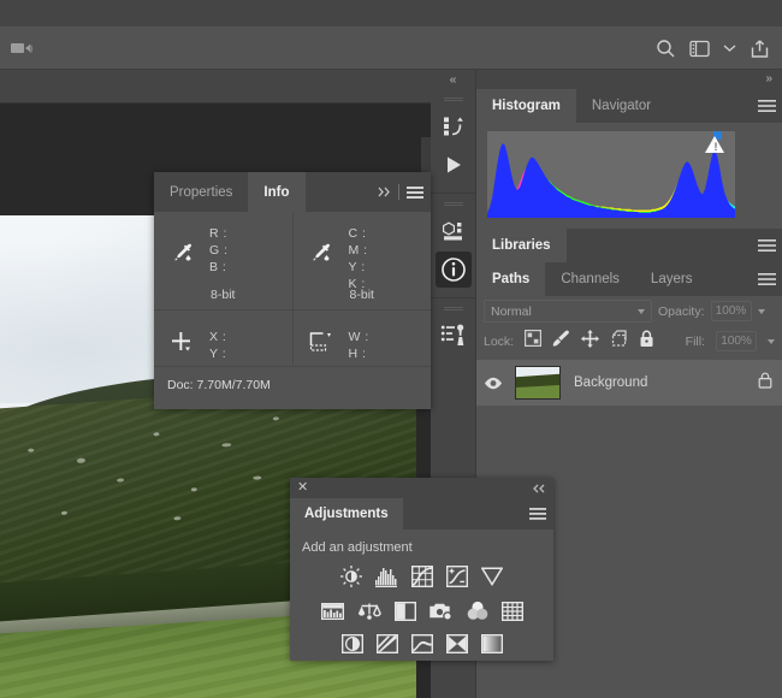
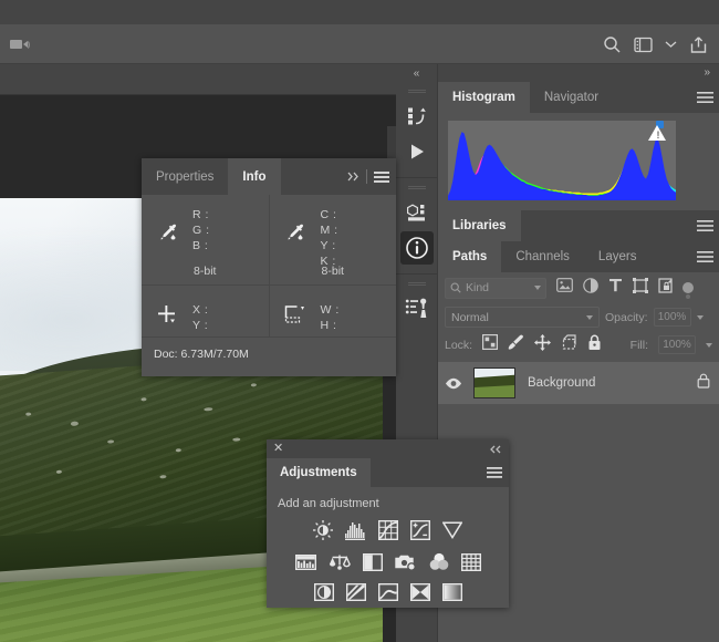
  «
  »
  Histogram
  Navigator
  !
  Libraries
  Paths
  Channels
  Layers
+ Kind
  Normal
  Opacity:
  100%
  Lock:
  Fill:
  100%
  Background
  Properties
  Info
  R :
  G :
  B :
  8-bit
  C :
  M :
  Y :
  K :
  8-bit
  X :
  Y :
  W :
  H :
- Doc: 7.70M/7.70M
+ Doc: 6.73M/7.70M
  ✕
  Adjustments
  Add an adjustment
